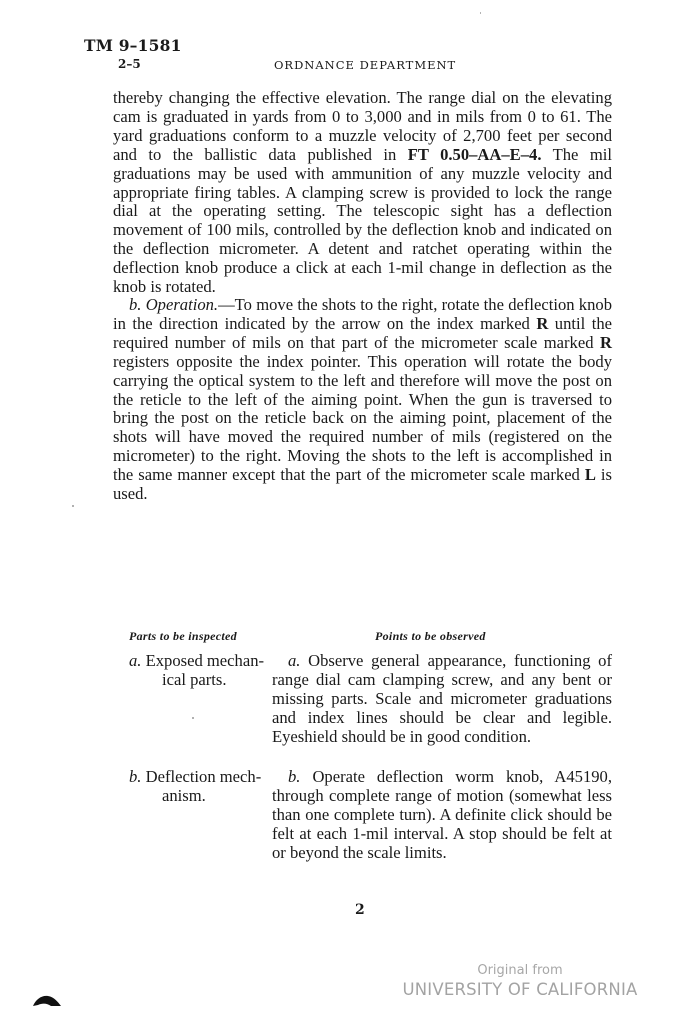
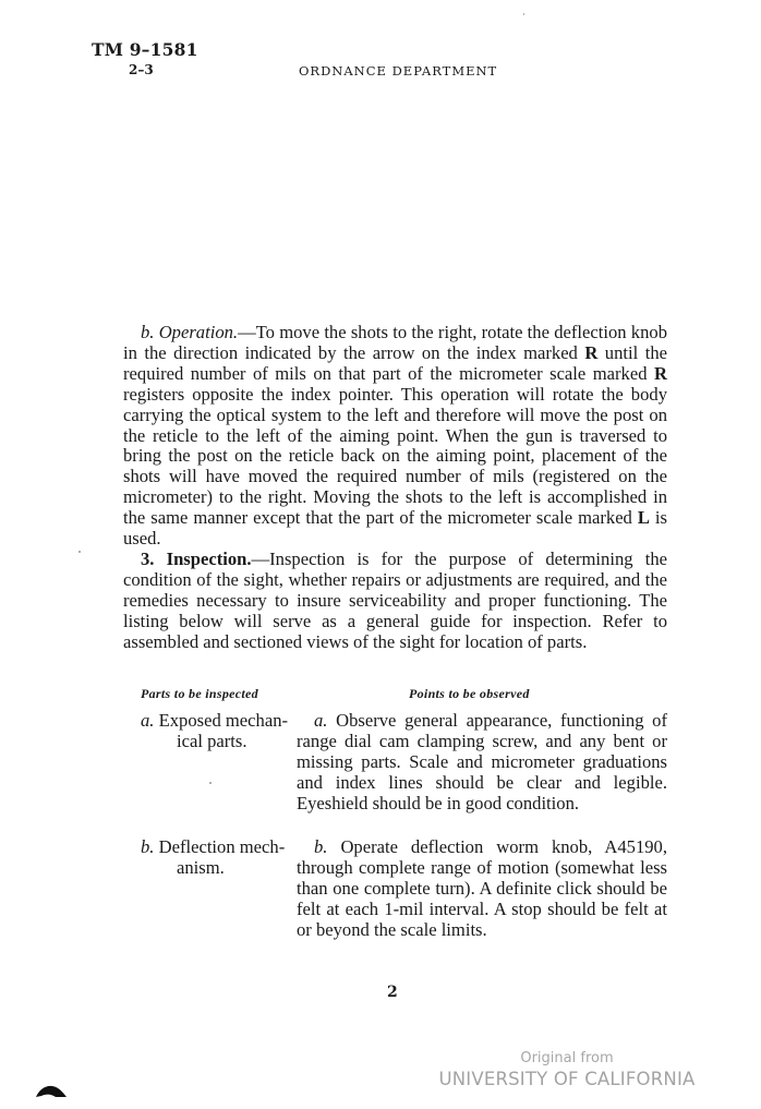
  TM 9–1581
- 2–5
+ 2–3
  ORDNANCE DEPARTMENT
- thereby changing the effective elevation. The range dial on the elevating cam is graduated in yards from 0 to 3,000 and in mils from 0 to 61. The yard graduations conform to a muzzle velocity of 2,700 feet per second and to the ballistic data published in FT 0.50–AA–E–4. The mil graduations may be used with ammunition of any muzzle velocity and appropriate firing tables. A clamping screw is provided to lock the range dial at the operating setting. The telescopic sight has a deflection movement of 100 mils, controlled by the deflection knob and indicated on the deflection micrometer. A detent and ratchet operating within the deflection knob produce a click at each 1-mil change in deflection as the knob is rotated.
  b. Operation.—To move the shots to the right, rotate the deflection knob in the direction indicated by the arrow on the index marked R until the required number of mils on that part of the micrometer scale marked R registers opposite the index pointer. This operation will rotate the body carrying the optical system to the left and therefore will move the post on the reticle to the left of the aiming point. When the gun is traversed to bring the post on the reticle back on the aiming point, placement of the shots will have moved the required number of mils (registered on the micrometer) to the right. Moving the shots to the left is accomplished in the same manner except that the part of the micrometer scale marked L is used.
+ 3. Inspection.—Inspection is for the purpose of determining the condition of the sight, whether repairs or adjustments are required, and the remedies necessary to insure serviceability and proper functioning. The listing below will serve as a general guide for inspection. Refer to assembled and sectioned views of the sight for location of parts.
  Parts to be inspected
  Points to be observed
  a. Exposed mechan-
  ical parts.
  a. Observe general appearance, functioning of range dial cam clamping screw, and any bent or missing parts. Scale and micrometer graduations and index lines should be clear and legible. Eyeshield should be in good condition.
  b. Deflection mech-
  anism.
  b. Operate deflection worm knob, A45190, through complete range of motion (somewhat less than one complete turn). A definite click should be felt at each 1-mil interval. A stop should be felt at or beyond the scale limits.
  2
  Original from
  UNIVERSITY OF CALIFORNIA
